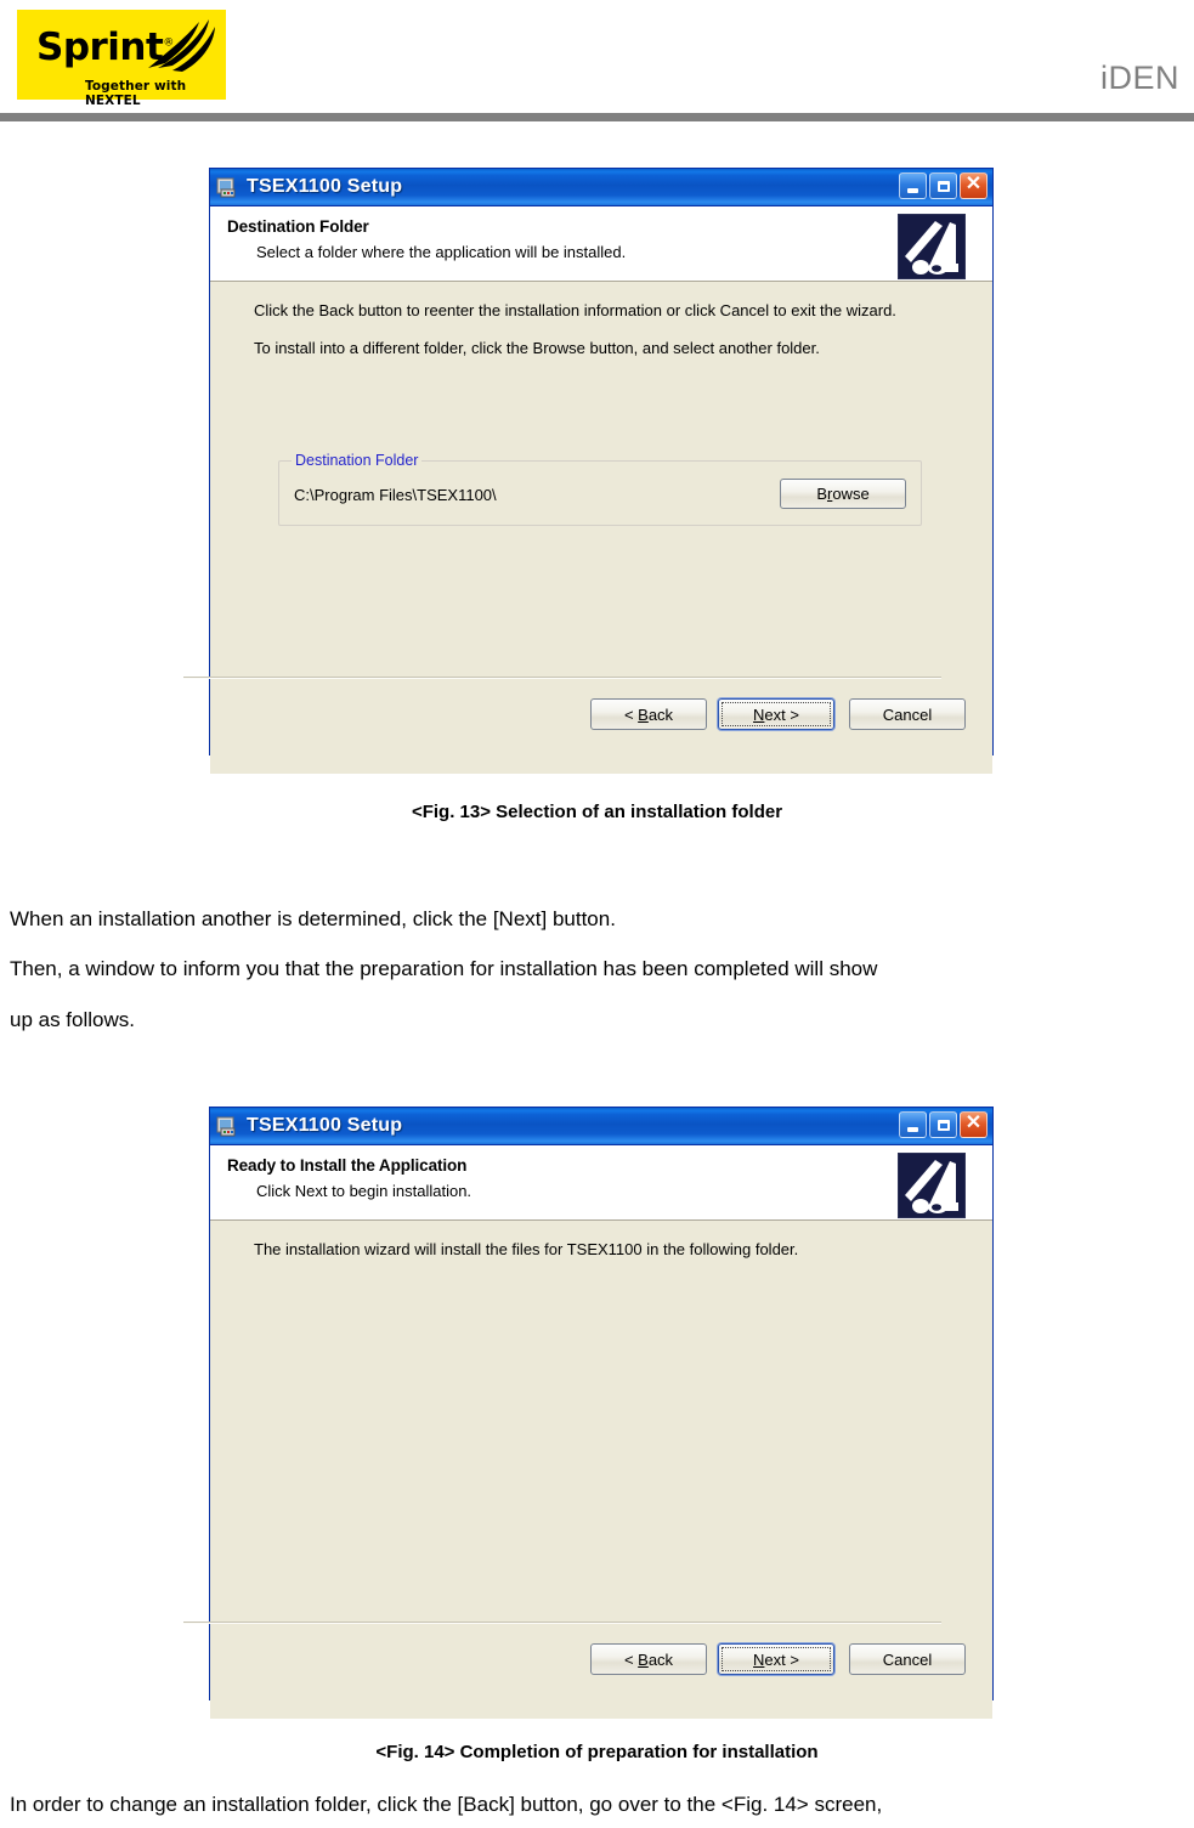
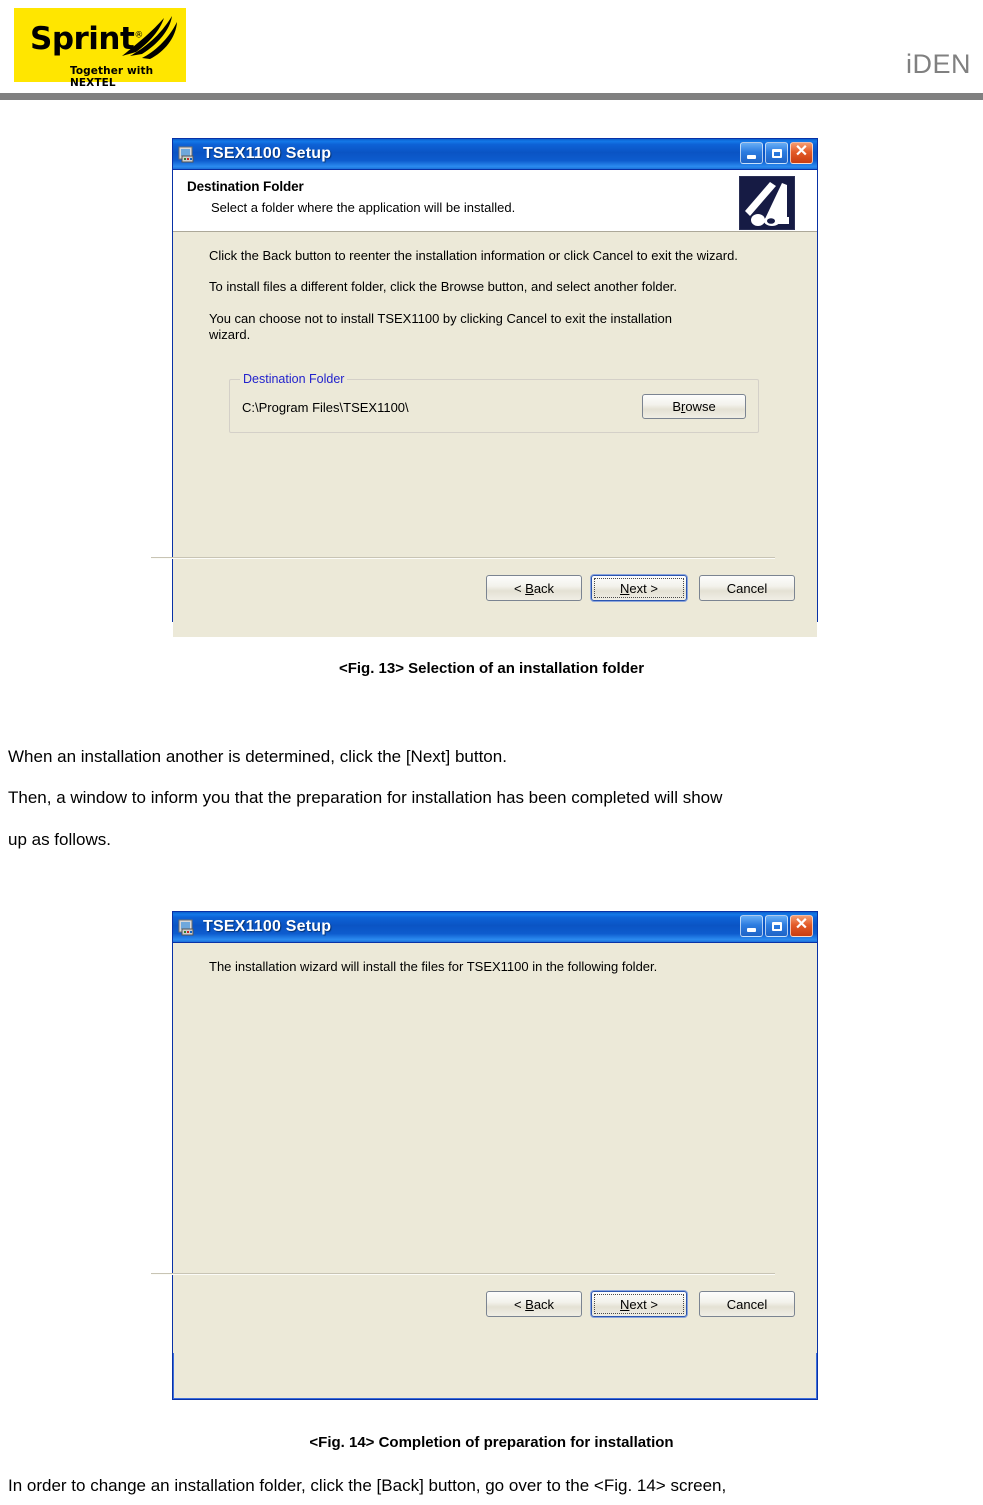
  Sprint®
  Together with NEXTEL
  iDEN
  TSEX1100 Setup
  ✕
  Destination Folder
  Select a folder where the application will be installed.
  Click the Back button to reenter the installation information or click Cancel to exit the wizard.
- To install into a different folder, click the Browse button, and select another folder.
+ To install files a different folder, click the Browse button, and select another folder.
+ You can choose not to install TSEX1100 by clicking Cancel to exit the installation wizard.
  Destination Folder
  C:\Program Files\TSEX1100\
  Browse
  < Back
  Next >
  Cancel
  <Fig. 13> Selection of an installation folder
  When an installation another is determined, click the [Next] button.
  Then, a window to inform you that the preparation for installation has been completed will show
  up as follows.
  TSEX1100 Setup
  ✕
- Ready to Install the Application
- Click Next to begin installation.
  The installation wizard will install the files for TSEX1100 in the following folder.
  < Back
  Next >
  Cancel
  <Fig. 14> Completion of preparation for installation
  In order to change an installation folder, click the [Back] button, go over to the <Fig. 14> screen,
